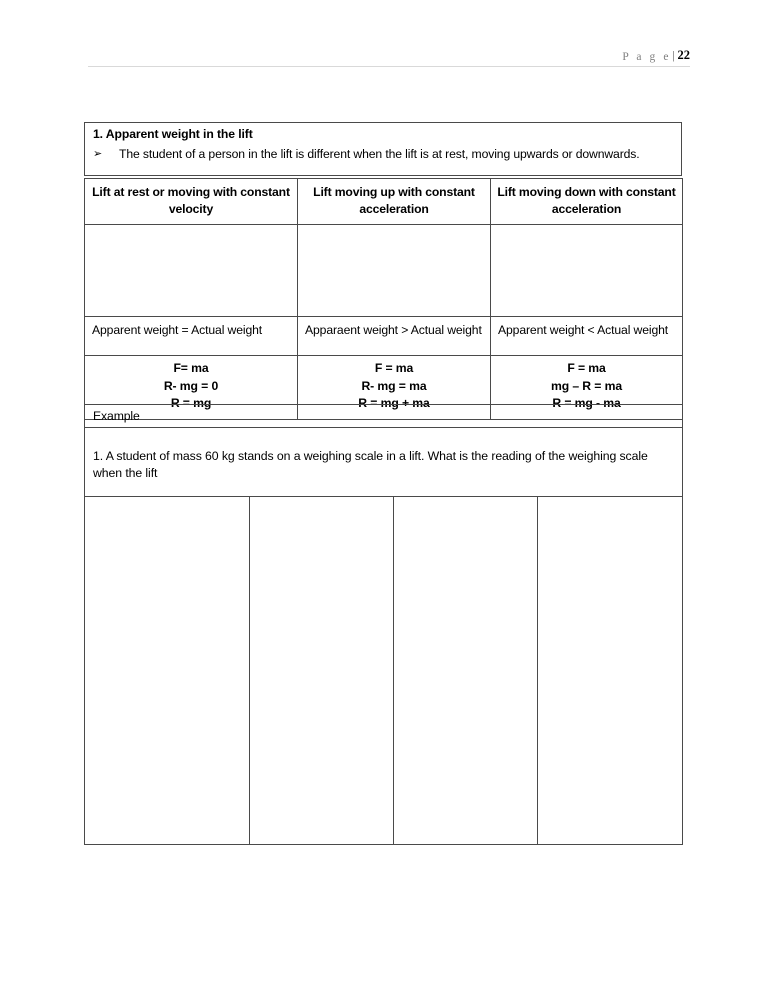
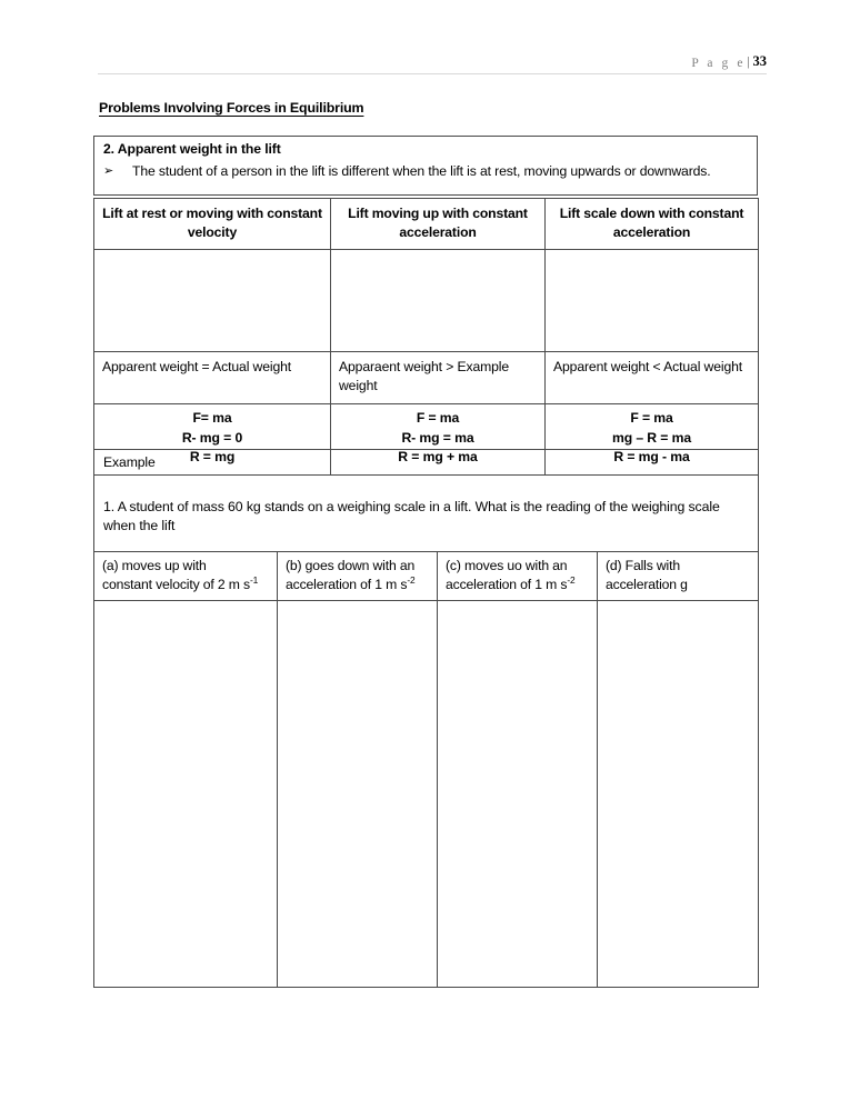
  P a g e
  |
- 22
+ 33
+ Problems Involving Forces in Equilibrium
- 1. Apparent weight in the lift
+ 2. Apparent weight in the lift
  ➢
  The student of a person in the lift is different when the lift is at rest, moving upwards or downwards.
- Lift at rest or moving with constant velocity	Lift moving up with constant acceleration	Lift moving down with constant acceleration
+ Lift at rest or moving with constant velocity	Lift moving up with constant acceleration	Lift scale down with constant acceleration
- Apparent weight = Actual weight	Apparaent weight > Actual weight	Apparent weight < Actual weight
+ Apparent weight = Actual weight	Apparaent weight > Example weight	Apparent weight < Actual weight
  F= maR- mg = 0R = mg	F = maR- mg = maR = mg + ma	F = mamg – R = maR = mg - ma
  Example
  1. A student of mass 60 kg stands on a weighing scale in a lift. What is the reading of the weighing scale when the lift
+ (a) moves up withconstant velocity of 2 m s-1	(b) goes down with anacceleration of 1 m s-2	(c) moves uo with anacceleration of 1 m s-2	(d) Falls withacceleration g
